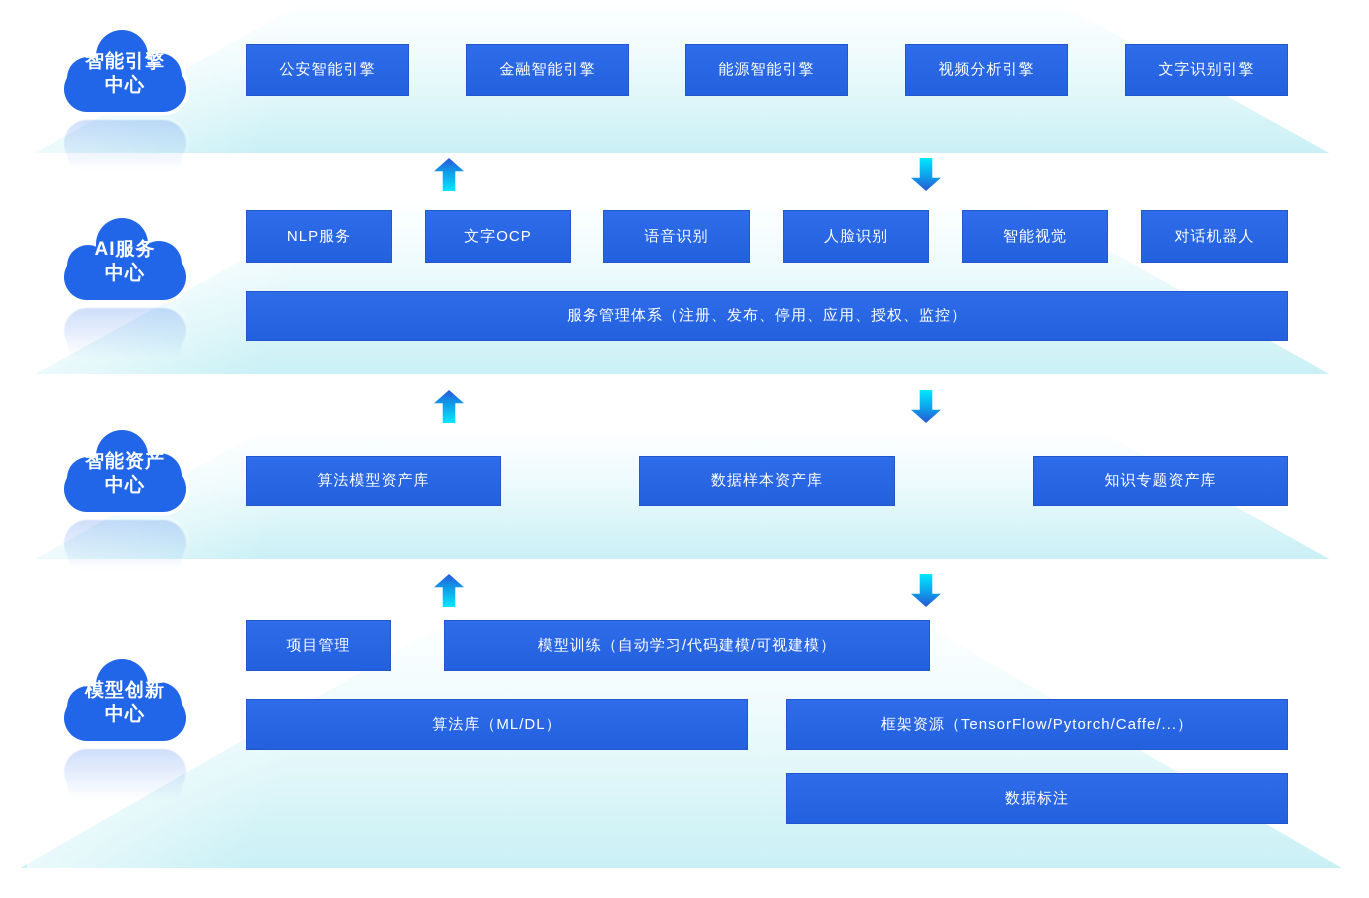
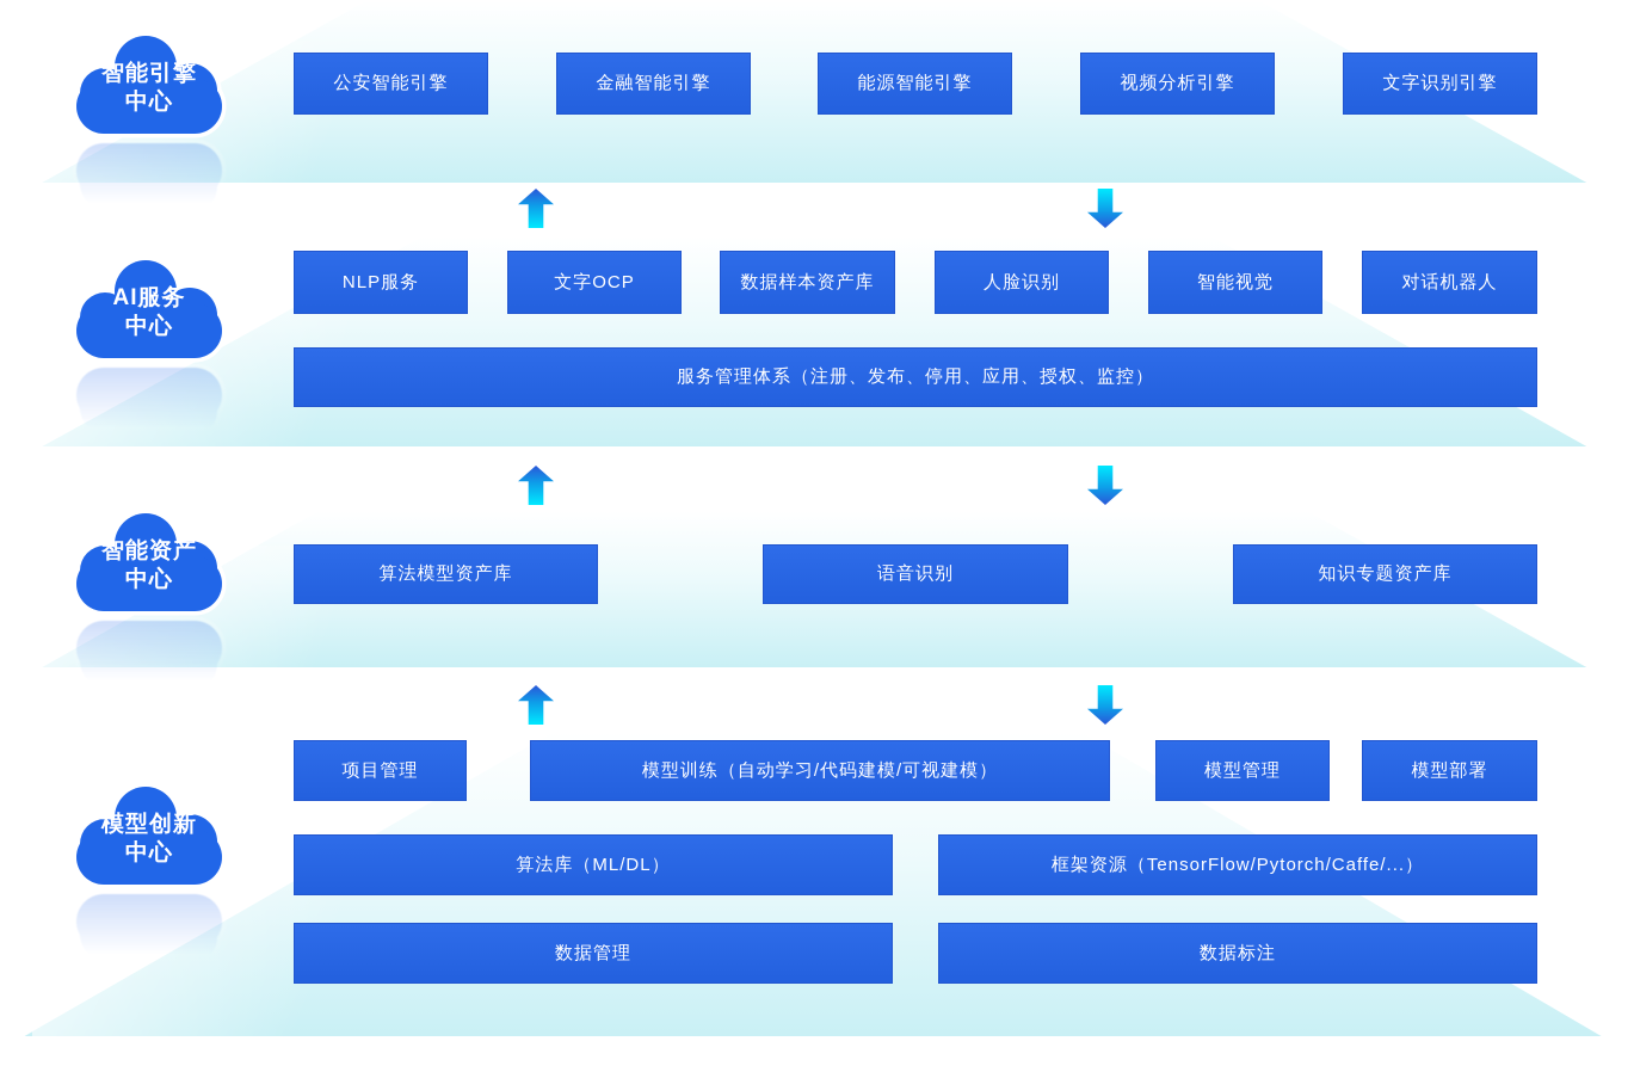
  智能引擎
  中心
  公安智能引擎
  金融智能引擎
  能源智能引擎
  视频分析引擎
  文字识别引擎
  AI服务
  中心
  NLP服务
  文字OCP
- 语音识别
+ 数据样本资产库
  人脸识别
  智能视觉
  对话机器人
  服务管理体系（注册、发布、停用、应用、授权、监控）
  智能资产
  中心
  算法模型资产库
- 数据样本资产库
+ 语音识别
  知识专题资产库
  模型创新
  中心
  项目管理
  模型训练（自动学习/代码建模/可视建模）
+ 模型管理
+ 模型部署
  算法库（ML/DL）
  框架资源（TensorFlow/Pytorch/Caffe/...）
+ 数据管理
  数据标注
